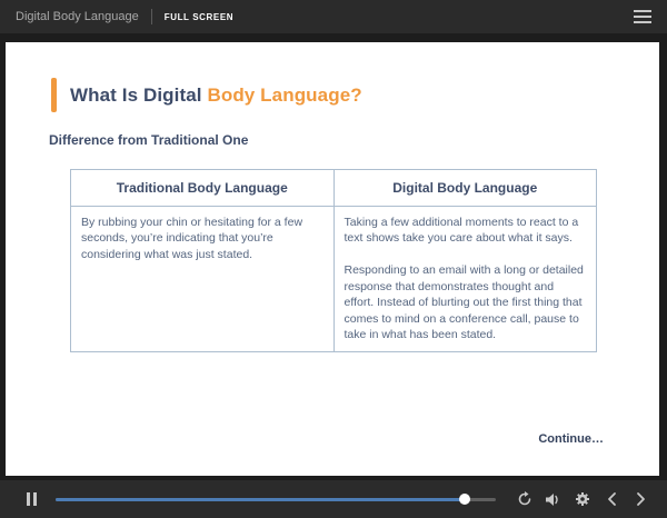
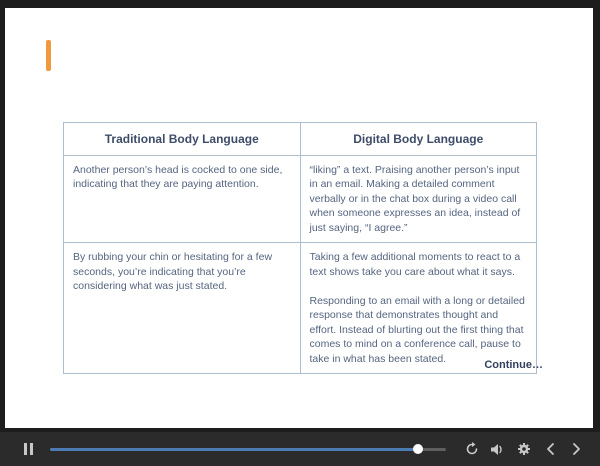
- Digital Body Language
- FULL SCREEN
- What Is Digital Body Language?
- Difference from Traditional One
  Traditional Body Language	Digital Body Language
+ Another person’s head is cocked to one side, indicating that they are paying attention.	“liking” a text. Praising another person’s input in an email. Making a detailed comment verbally or in the chat box during a video call when someone expresses an idea, instead of just saying, “I agree.”
  By rubbing your chin or hesitating for a few seconds, you’re indicating that you’re considering what was just stated.	Taking a few additional moments to react to a text shows take you care about what it says. Responding to an email with a long or detailed response that demonstrates thought and effort. Instead of blurting out the first thing that comes to mind on a conference call, pause to take in what has been stated.
  Continue…
